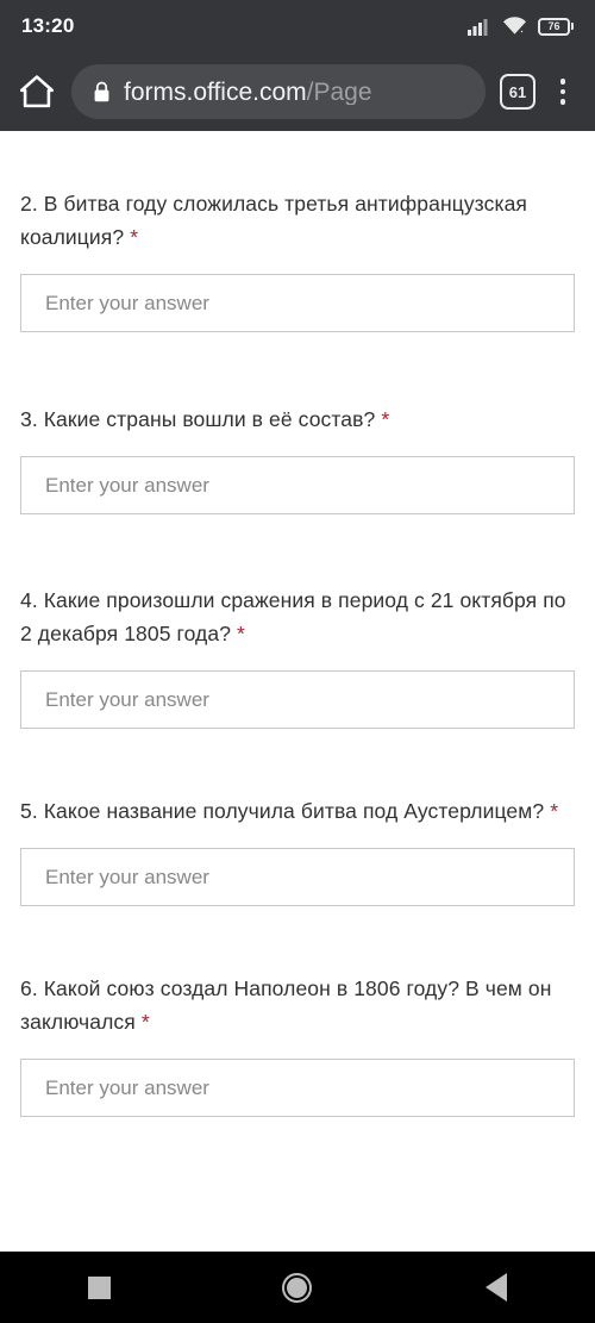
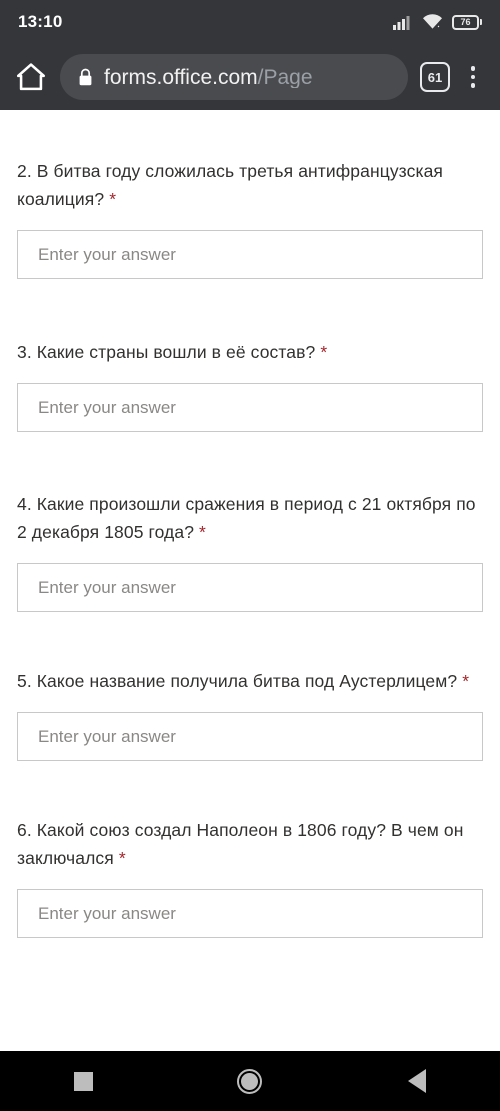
- 13:20
+ 13:10
  76
  forms.office.com/Page
  61
  2. В битва году сложилась третья антифранцузская коалиция? *
  Enter your answer
  3. Какие страны вошли в её состав? *
  Enter your answer
  4. Какие произошли сражения в период с 21 октября по 2 декабря 1805 года? *
  Enter your answer
  5. Какое название получила битва под Аустерлицем? *
  Enter your answer
  6. Какой союз создал Наполеон в 1806 году? В чем он заключался *
  Enter your answer
